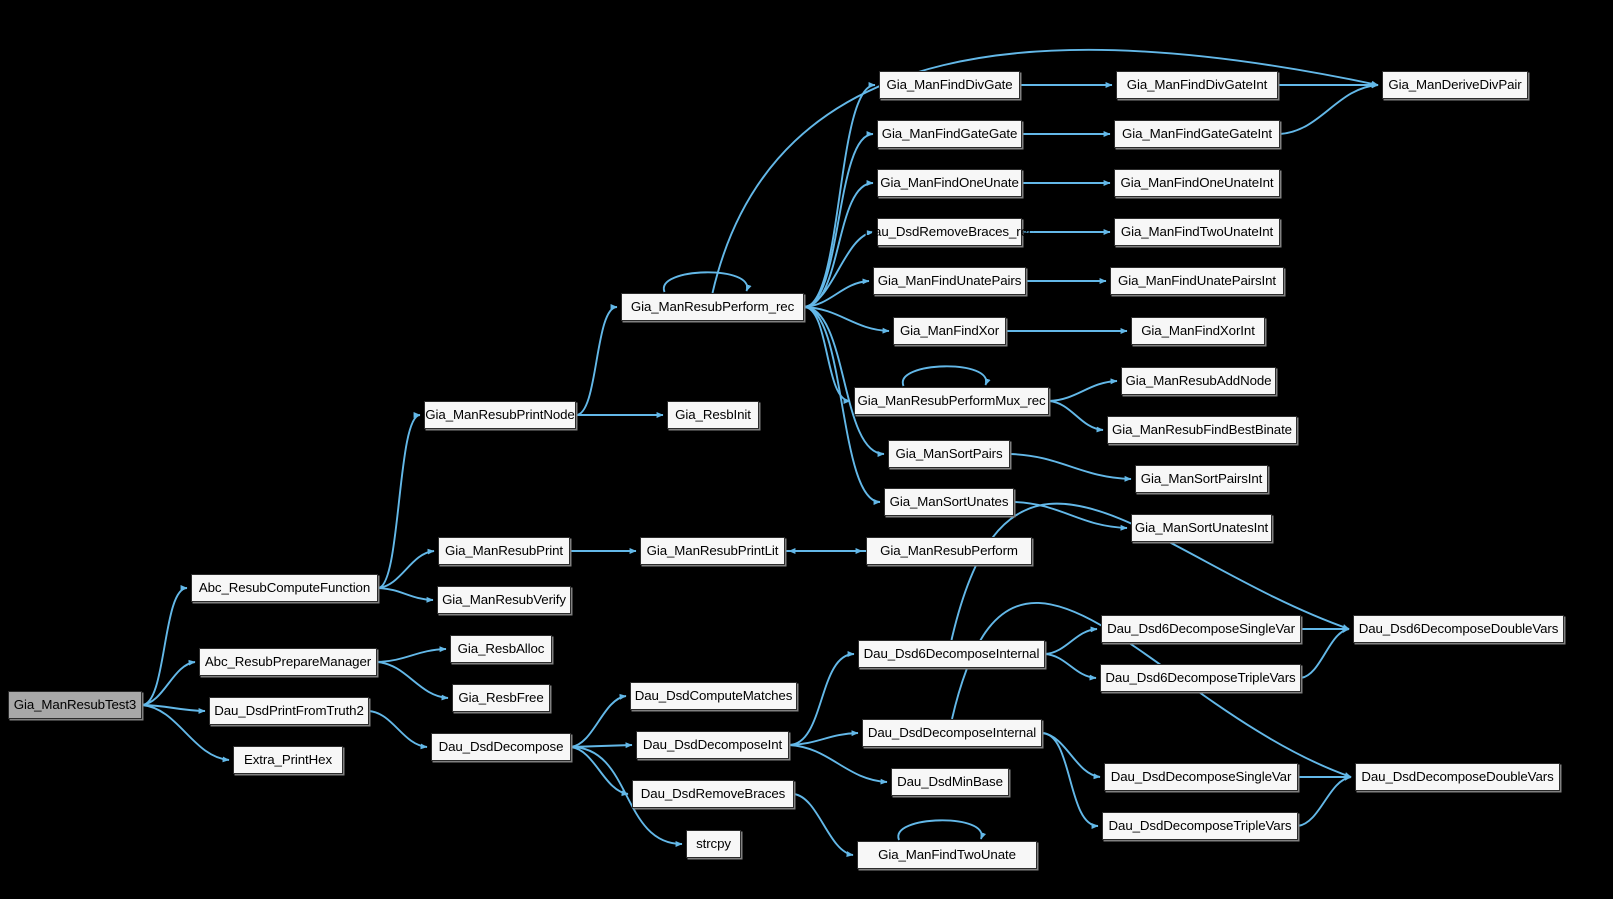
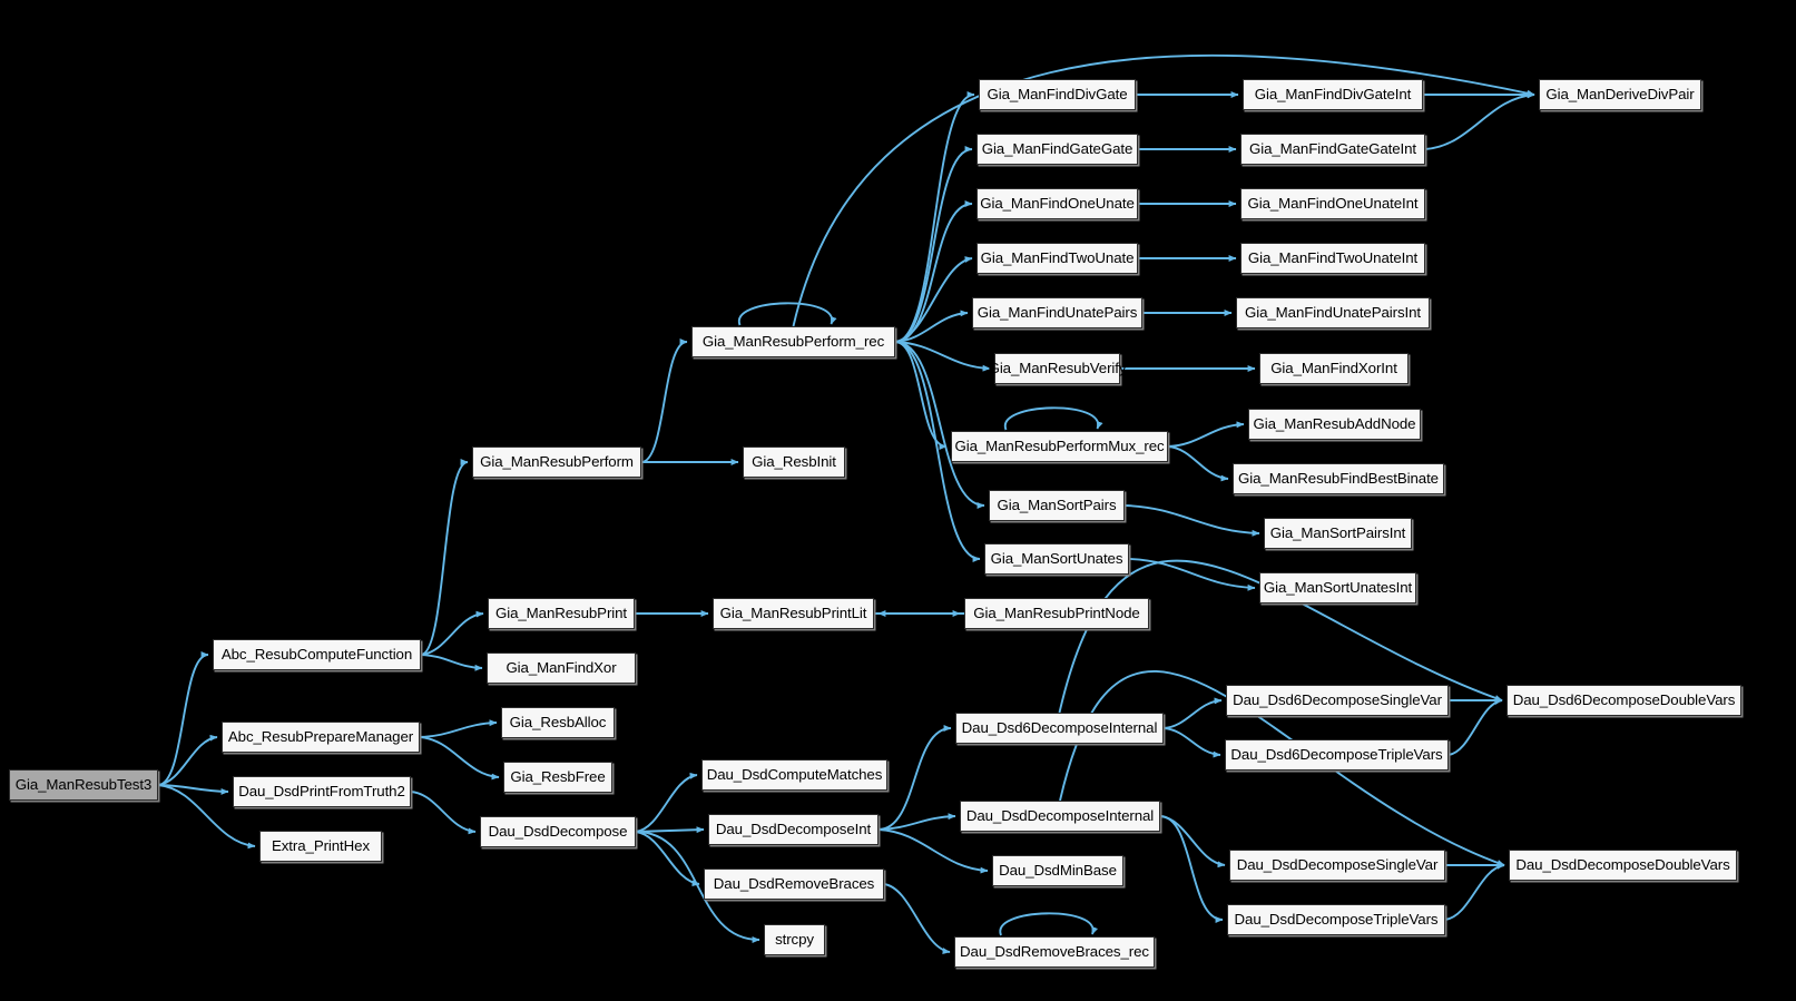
  Gia_ManResubTest3
  Abc_ResubComputeFunction
  Abc_ResubPrepareManager
  Dau_DsdPrintFromTruth2
  Extra_PrintHex
- Gia_ManResubPrintNode
+ Gia_ManResubPerform
  Gia_ManResubPrint
- Gia_ManResubVerify
+ Gia_ManFindXor
  Gia_ResbAlloc
  Gia_ResbFree
  Dau_DsdDecompose
  Gia_ManResubPerform_rec
  Gia_ResbInit
  Gia_ManResubPrintLit
  Dau_DsdComputeMatches
  Dau_DsdDecomposeInt
  Dau_DsdRemoveBraces
  strcpy
  Gia_ManFindDivGate
  Gia_ManFindGateGate
  Gia_ManFindOneUnate
- Dau_DsdRemoveBraces_rec
+ Gia_ManFindTwoUnate
  Gia_ManFindUnatePairs
- Gia_ManFindXor
+ Gia_ManResubVerify
  Gia_ManResubPerformMux_rec
  Gia_ManSortPairs
  Gia_ManSortUnates
- Gia_ManResubPerform
+ Gia_ManResubPrintNode
  Dau_Dsd6DecomposeInternal
  Dau_DsdDecomposeInternal
  Dau_DsdMinBase
- Gia_ManFindTwoUnate
+ Dau_DsdRemoveBraces_rec
  Gia_ManFindDivGateInt
  Gia_ManFindGateGateInt
  Gia_ManFindOneUnateInt
  Gia_ManFindTwoUnateInt
  Gia_ManFindUnatePairsInt
  Gia_ManFindXorInt
  Gia_ManResubAddNode
  Gia_ManResubFindBestBinate
  Gia_ManSortPairsInt
  Gia_ManSortUnatesInt
  Dau_Dsd6DecomposeSingleVar
  Dau_Dsd6DecomposeTripleVars
  Dau_DsdDecomposeSingleVar
  Dau_DsdDecomposeTripleVars
  Gia_ManDeriveDivPair
  Dau_Dsd6DecomposeDoubleVars
  Dau_DsdDecomposeDoubleVars
